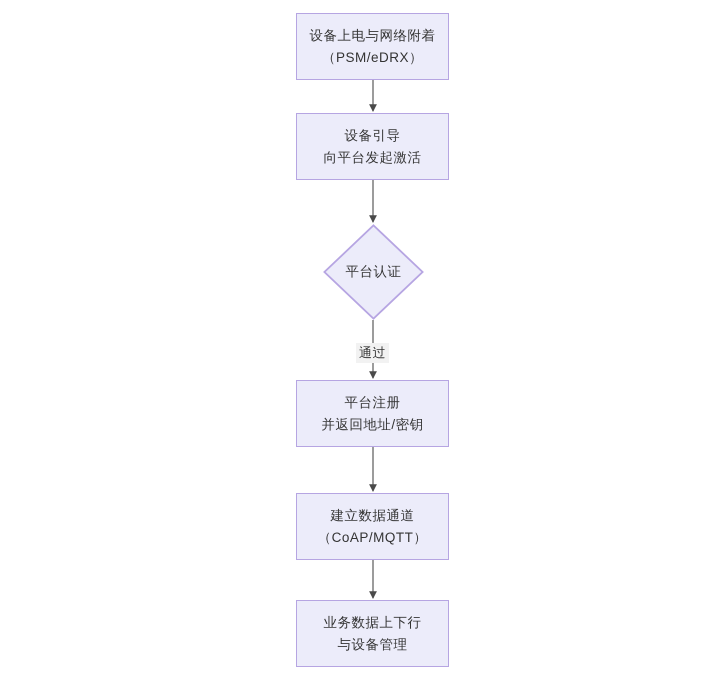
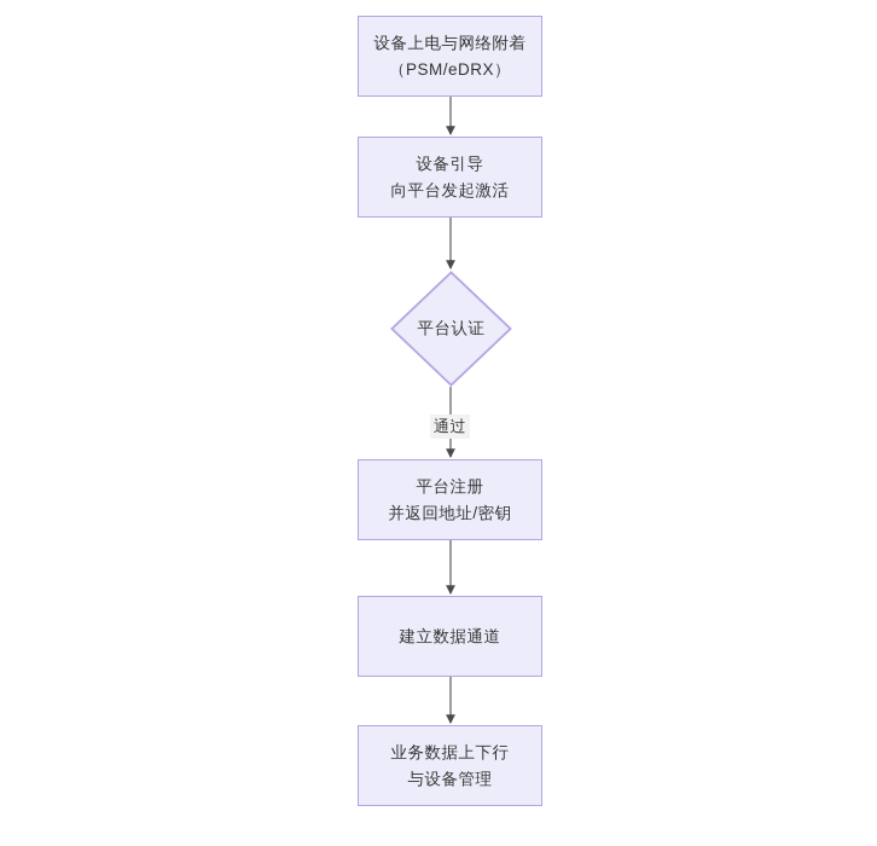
  设备上电与网络附着
  （PSM/eDRX）
  设备引导
  向平台发起激活
  平台认证
  通过
  平台注册
  并返回地址/密钥
  建立数据通道
- （CoAP/MQTT）
  业务数据上下行
  与设备管理
